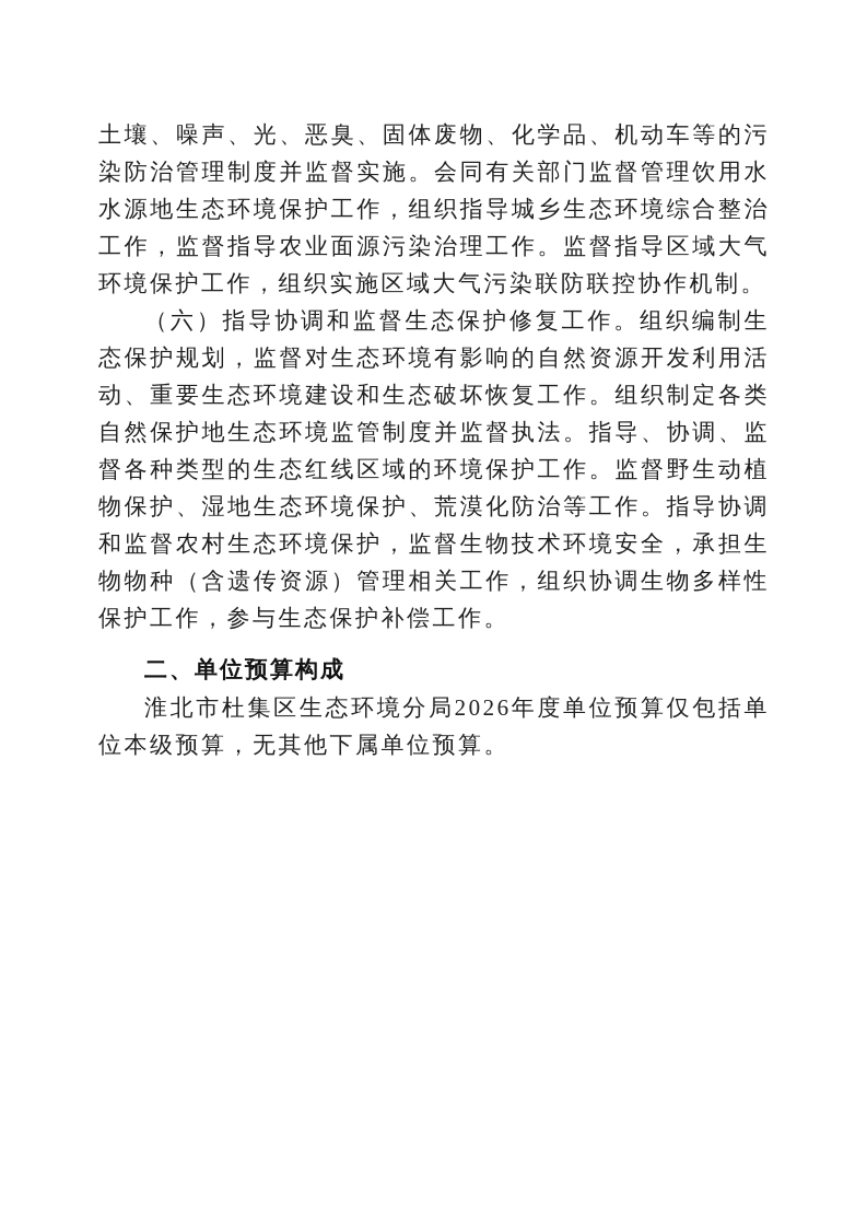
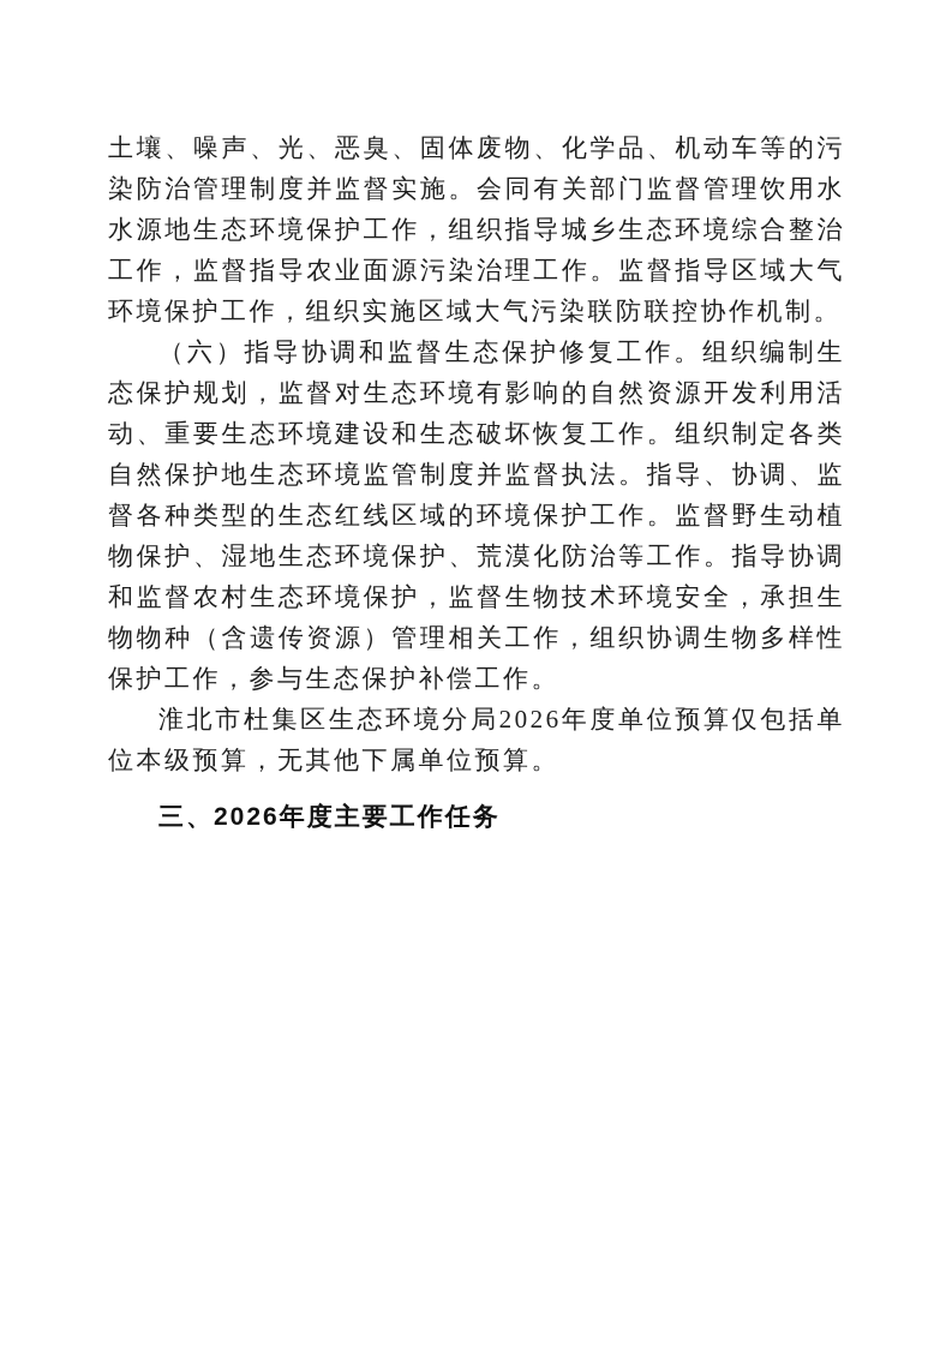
  土壤、噪声、光、恶臭、固体废物、化学品、机动车等的污染防治管理制度并监督实施。会同有关部门监督管理饮用水水源地生态环境保护工作，组织指导城乡生态环境综合整治工作，监督指导农业面源污染治理工作。监督指导区域大气环境保护工作，组织实施区域大气污染联防联控协作机制。
  （六）指导协调和监督生态保护修复工作。组织编制生态保护规划，监督对生态环境有影响的自然资源开发利用活动、重要生态环境建设和生态破坏恢复工作。组织制定各类自然保护地生态环境监管制度并监督执法。指导、协调、监督各种类型的生态红线区域的环境保护工作。监督野生动植物保护、湿地生态环境保护、荒漠化防治等工作。指导协调和监督农村生态环境保护，监督生物技术环境安全，承担生物物种（含遗传资源）管理相关工作，组织协调生物多样性保护工作，参与生态保护补偿工作。
- 二、单位预算构成
  淮北市杜集区生态环境分局2026年度单位预算仅包括单位本级预算，无其他下属单位预算。
+ 三、2026年度主要工作任务
